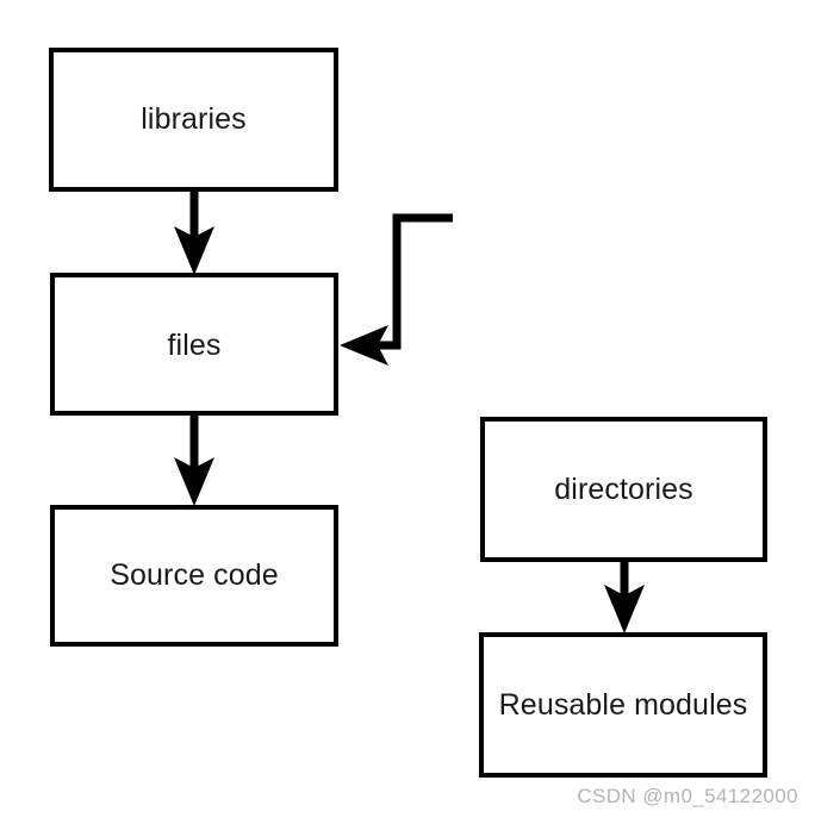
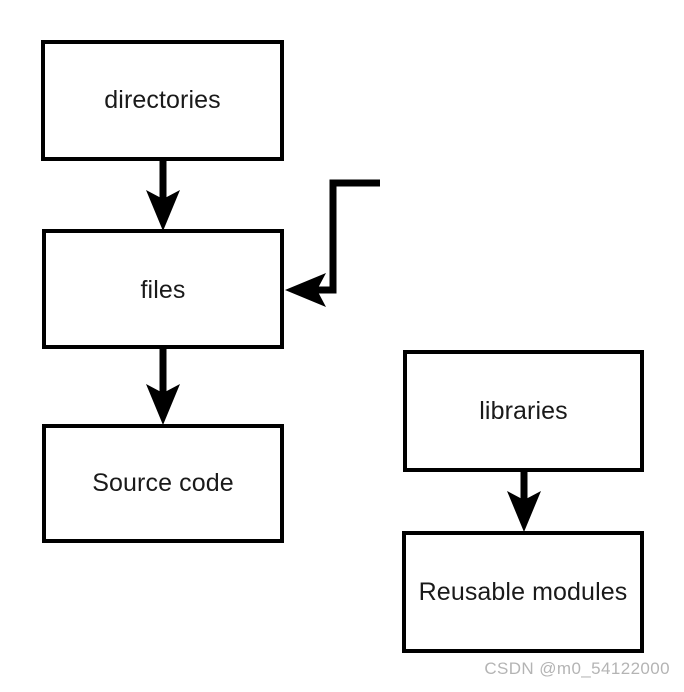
- libraries
+ directories
  files
  Source code
- directories
+ libraries
  Reusable modules
  CSDN @m0_54122000
